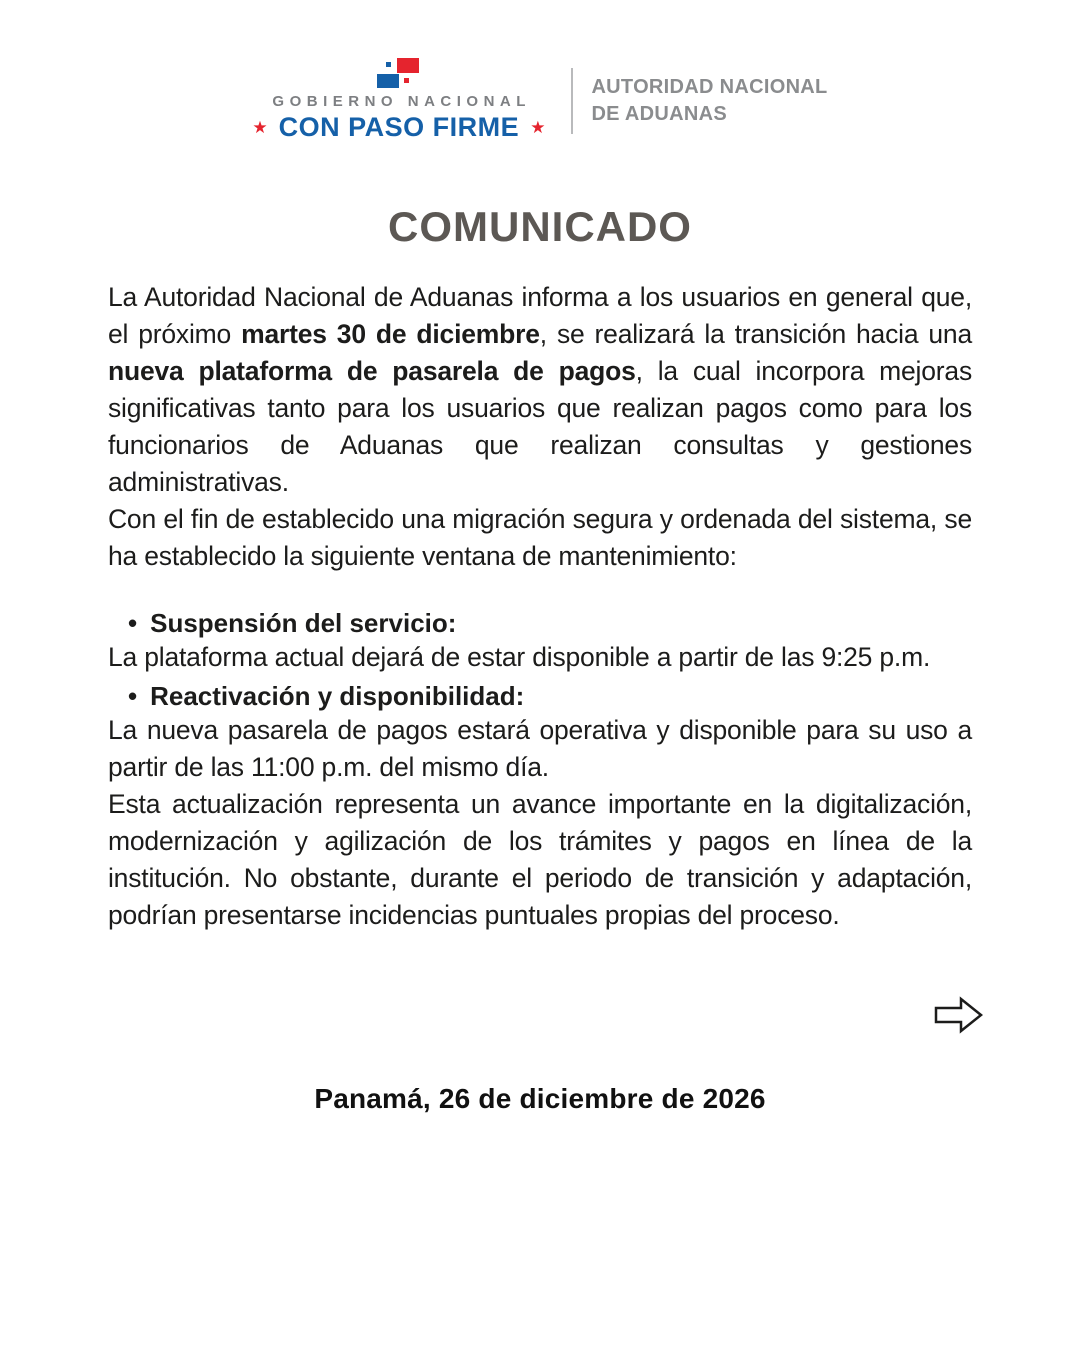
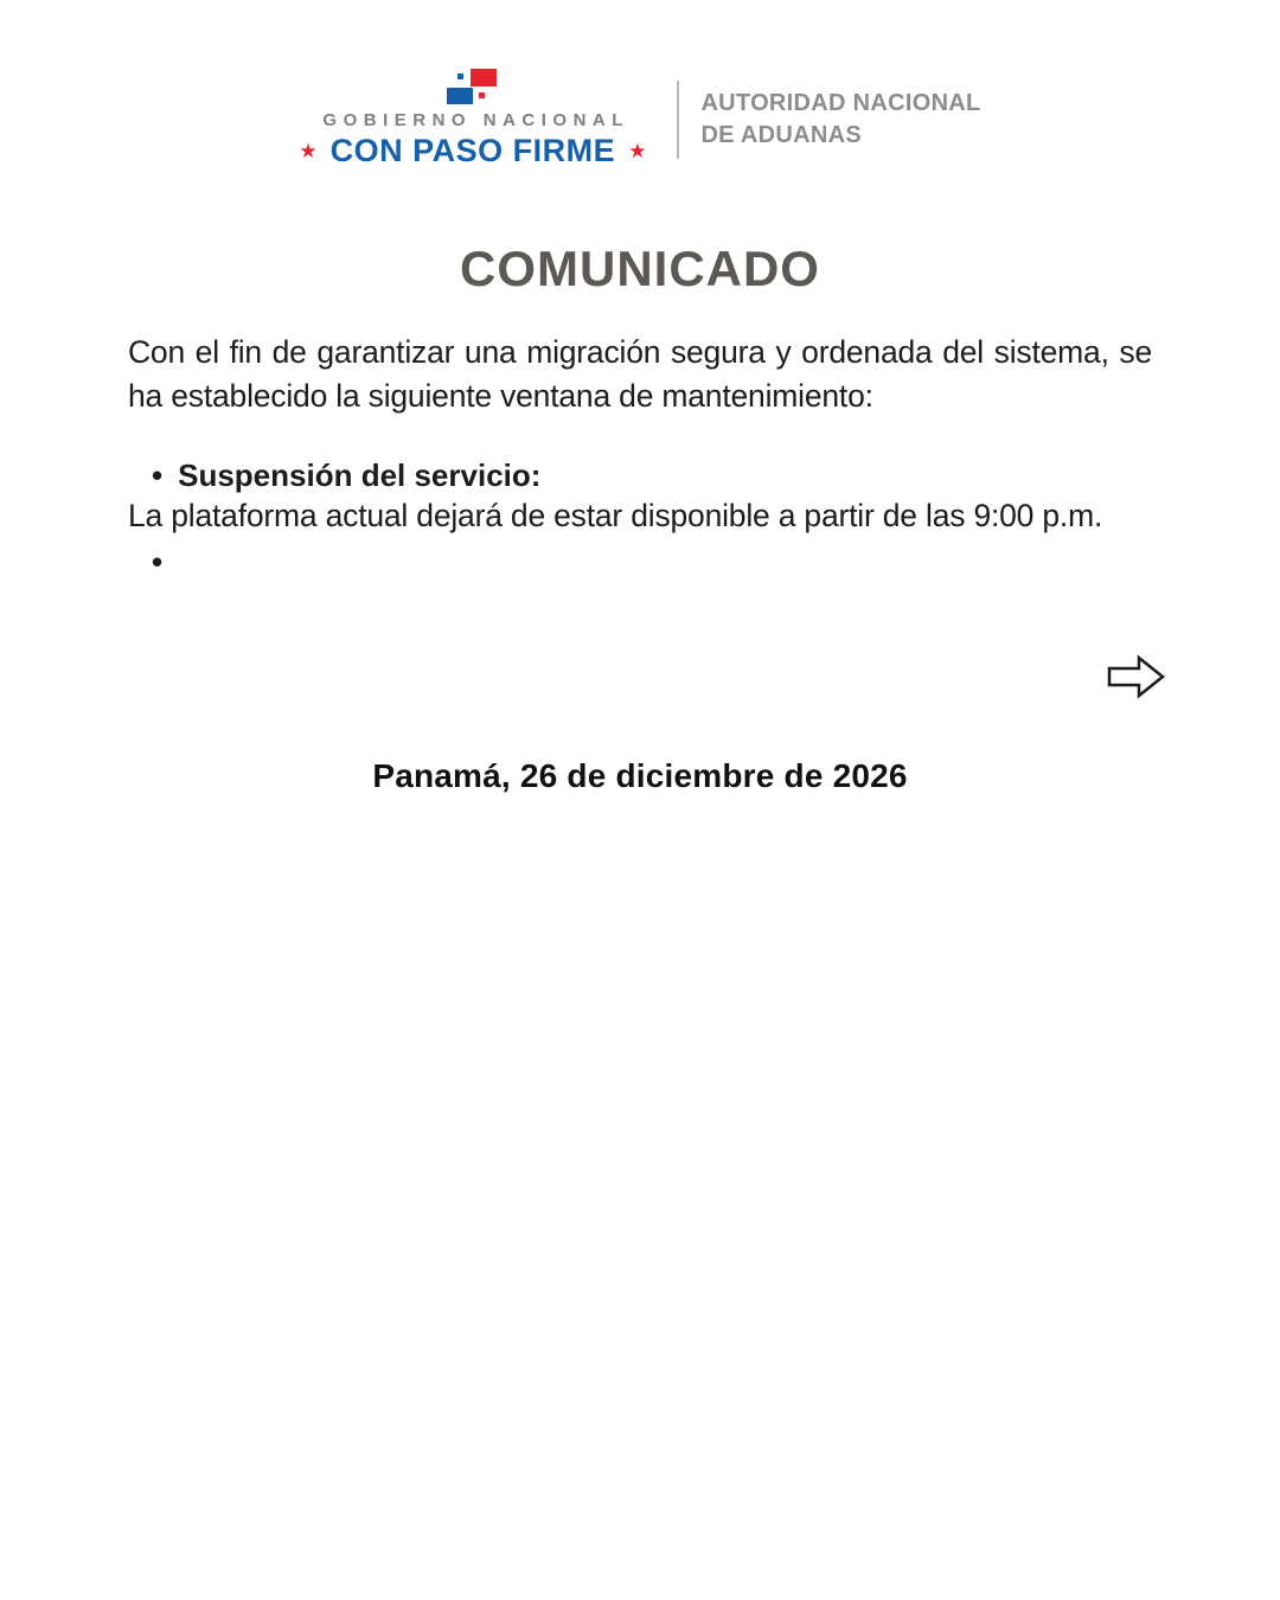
  GOBIERNO NACIONAL
  ★
  CON PASO FIRME
  ★
  AUTORIDAD NACIONAL
  DE ADUANAS
  COMUNICADO
- La Autoridad Nacional de Aduanas informa a los usuarios en general que, el próximo martes 30 de diciembre, se realizará la transición hacia una nueva plataforma de pasarela de pagos, la cual incorpora mejoras significativas tanto para los usuarios que realizan pagos como para los funcionarios de Aduanas que realizan consultas y gestiones administrativas.
- Con el fin de establecido una migración segura y ordenada del sistema, se ha establecido la siguiente ventana de mantenimiento:
+ Con el fin de garantizar una migración segura y ordenada del sistema, se ha establecido la siguiente ventana de mantenimiento:
  •
  Suspensión del servicio:
- La plataforma actual dejará de estar disponible a partir de las 9:25 p.m.
+ La plataforma actual dejará de estar disponible a partir de las 9:00 p.m.
  •
- Reactivación y disponibilidad:
- La nueva pasarela de pagos estará operativa y disponible para su uso a partir de las 11:00 p.m. del mismo día.
- Esta actualización representa un avance importante en la digitalización, modernización y agilización de los trámites y pagos en línea de la institución. No obstante, durante el periodo de transición y adaptación, podrían presentarse incidencias puntuales propias del proceso.
  Panamá, 26 de diciembre de 2026
